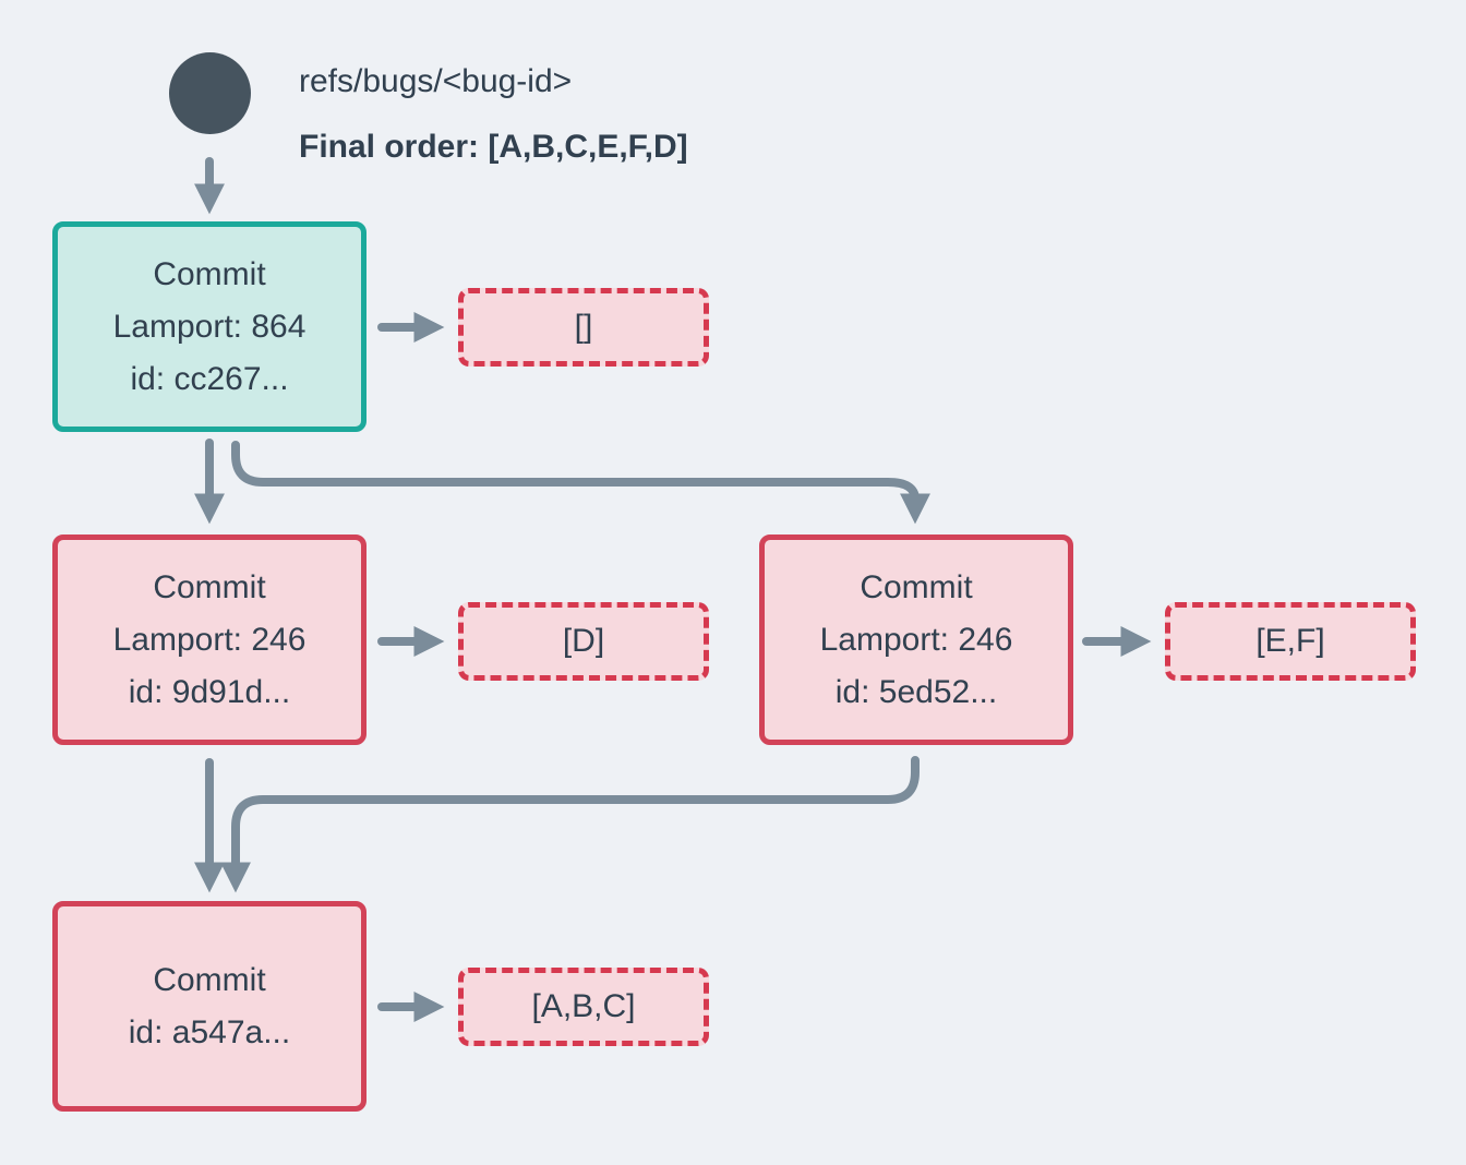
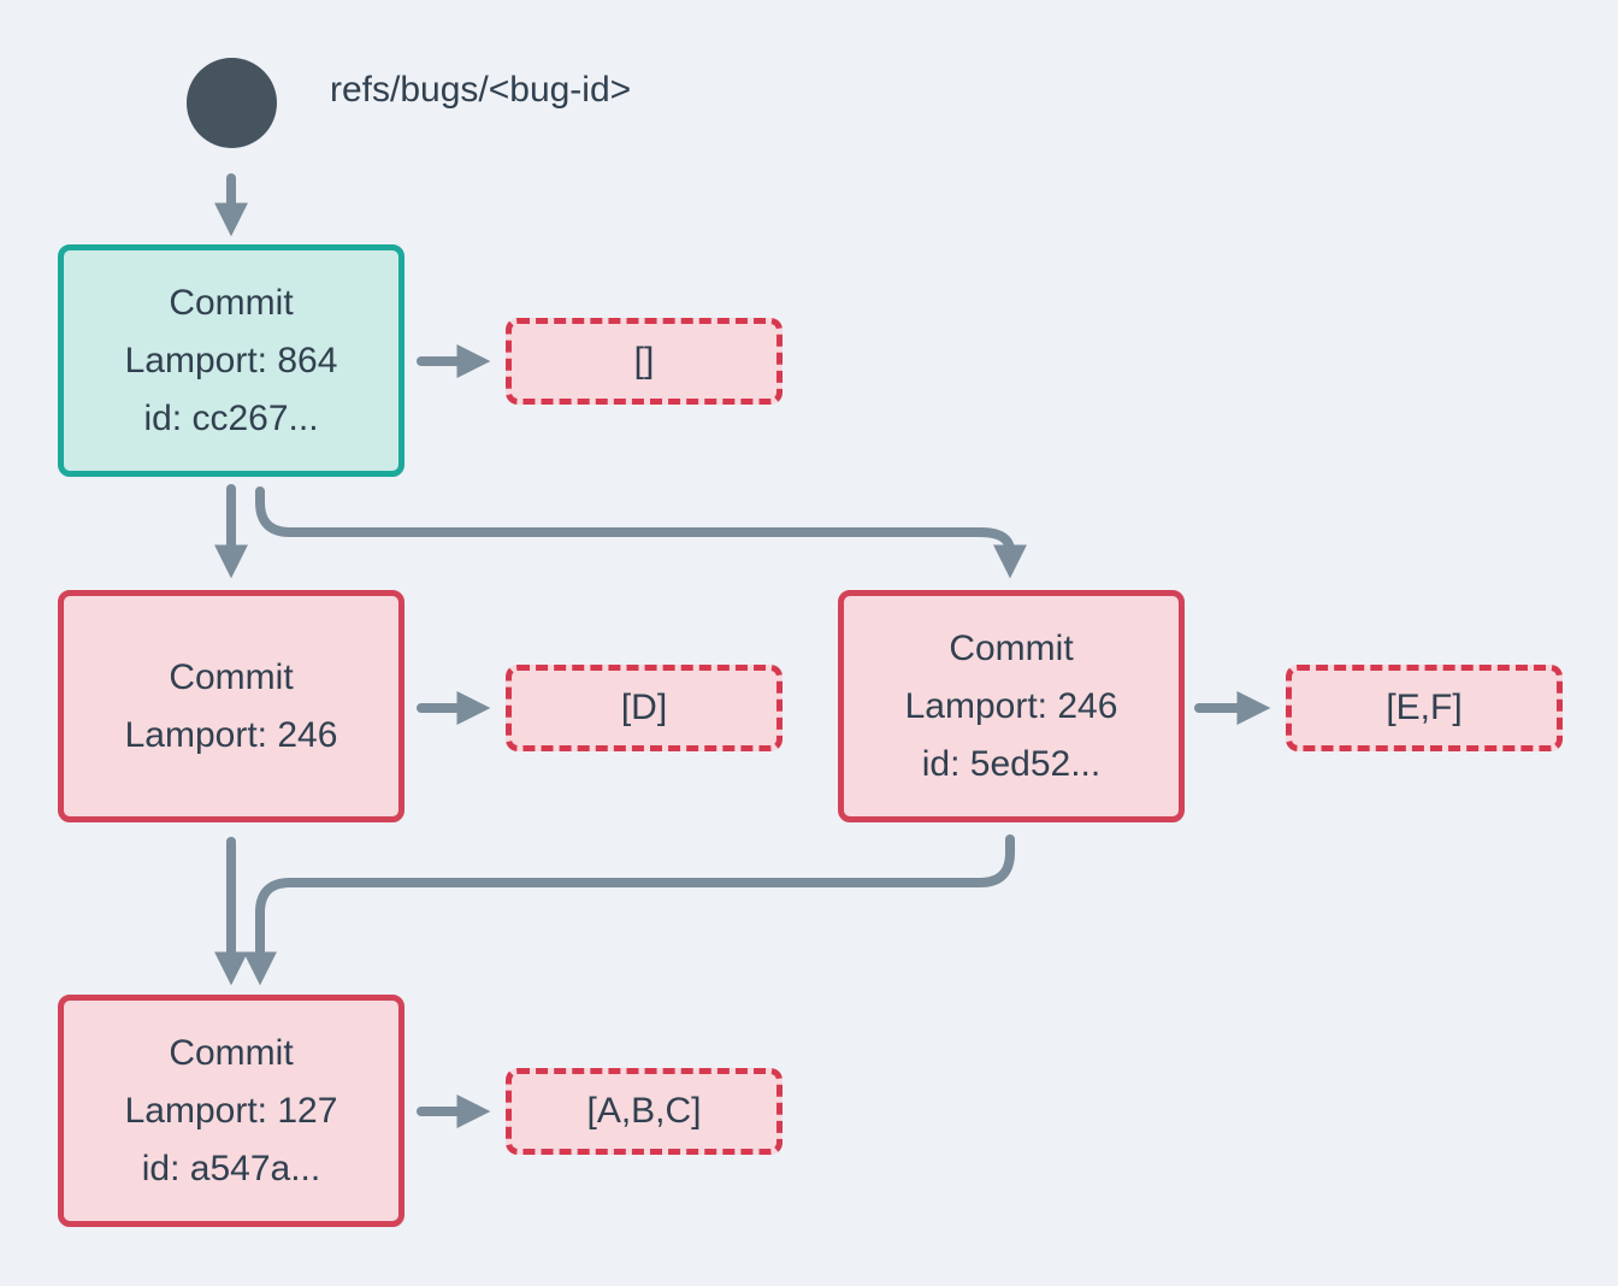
  refs/bugs/<bug-id>
- Final order: [A,B,C,E,F,D]
  Commit
  Lamport: 864
  id: cc267...
  []
  Commit
  Lamport: 246
- id: 9d91d...
  [D]
  Commit
  Lamport: 246
  id: 5ed52...
  [E,F]
  Commit
+ Lamport: 127
  id: a547a...
  [A,B,C]
